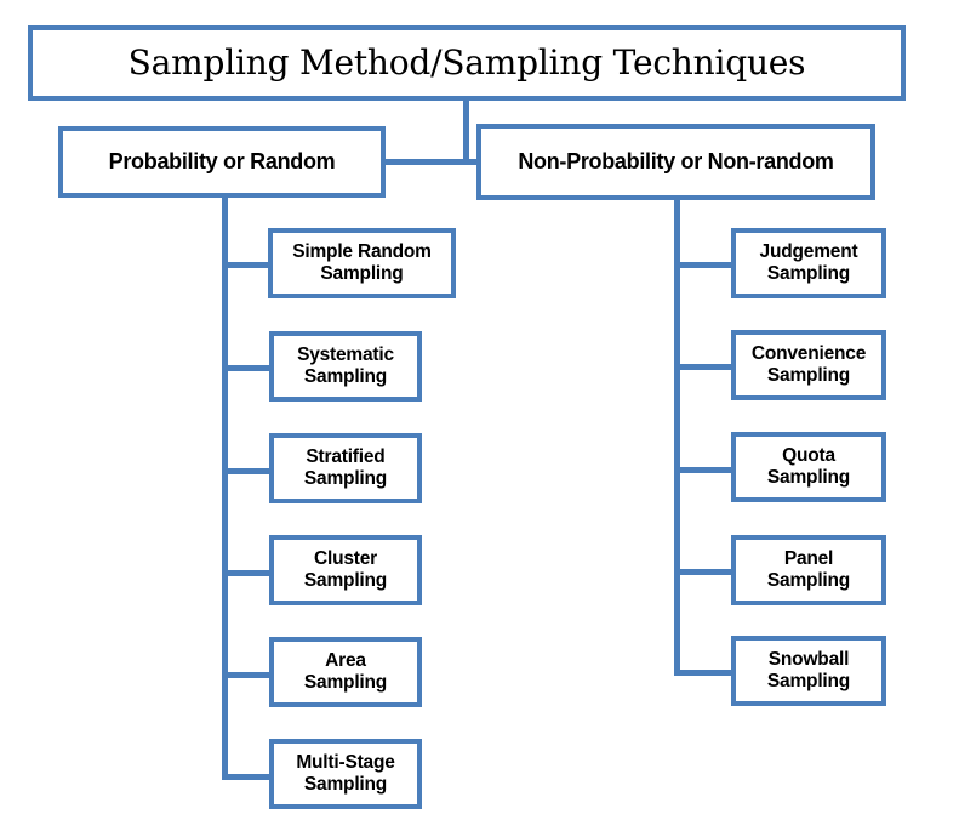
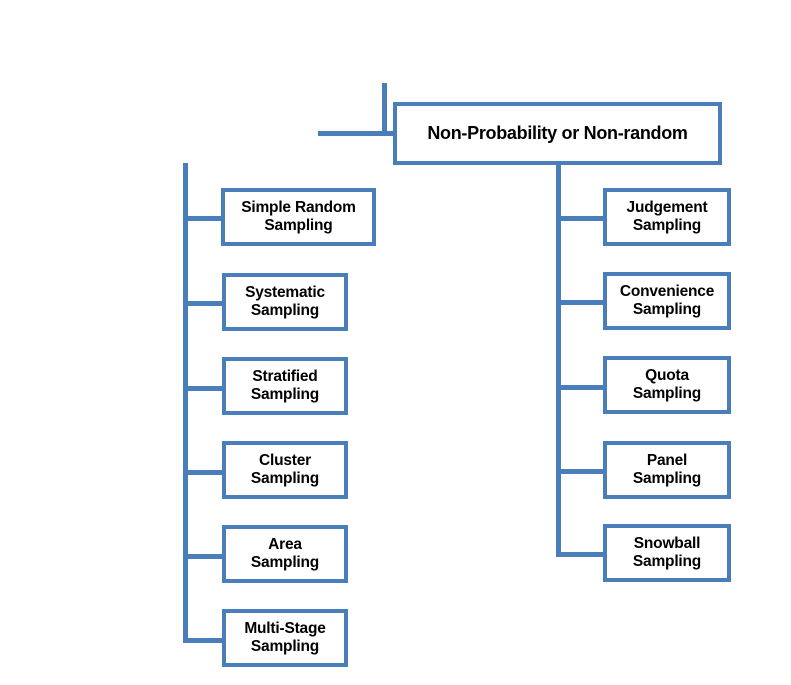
- Sampling Method/Sampling Techniques
- Probability or Random
  Non-Probability or Non-random
  Simple Random
  Sampling
  Systematic
  Sampling
  Stratified
  Sampling
  Cluster
  Sampling
  Area
  Sampling
  Multi-Stage
  Sampling
  Judgement
  Sampling
  Convenience
  Sampling
  Quota
  Sampling
  Panel
  Sampling
  Snowball
  Sampling
